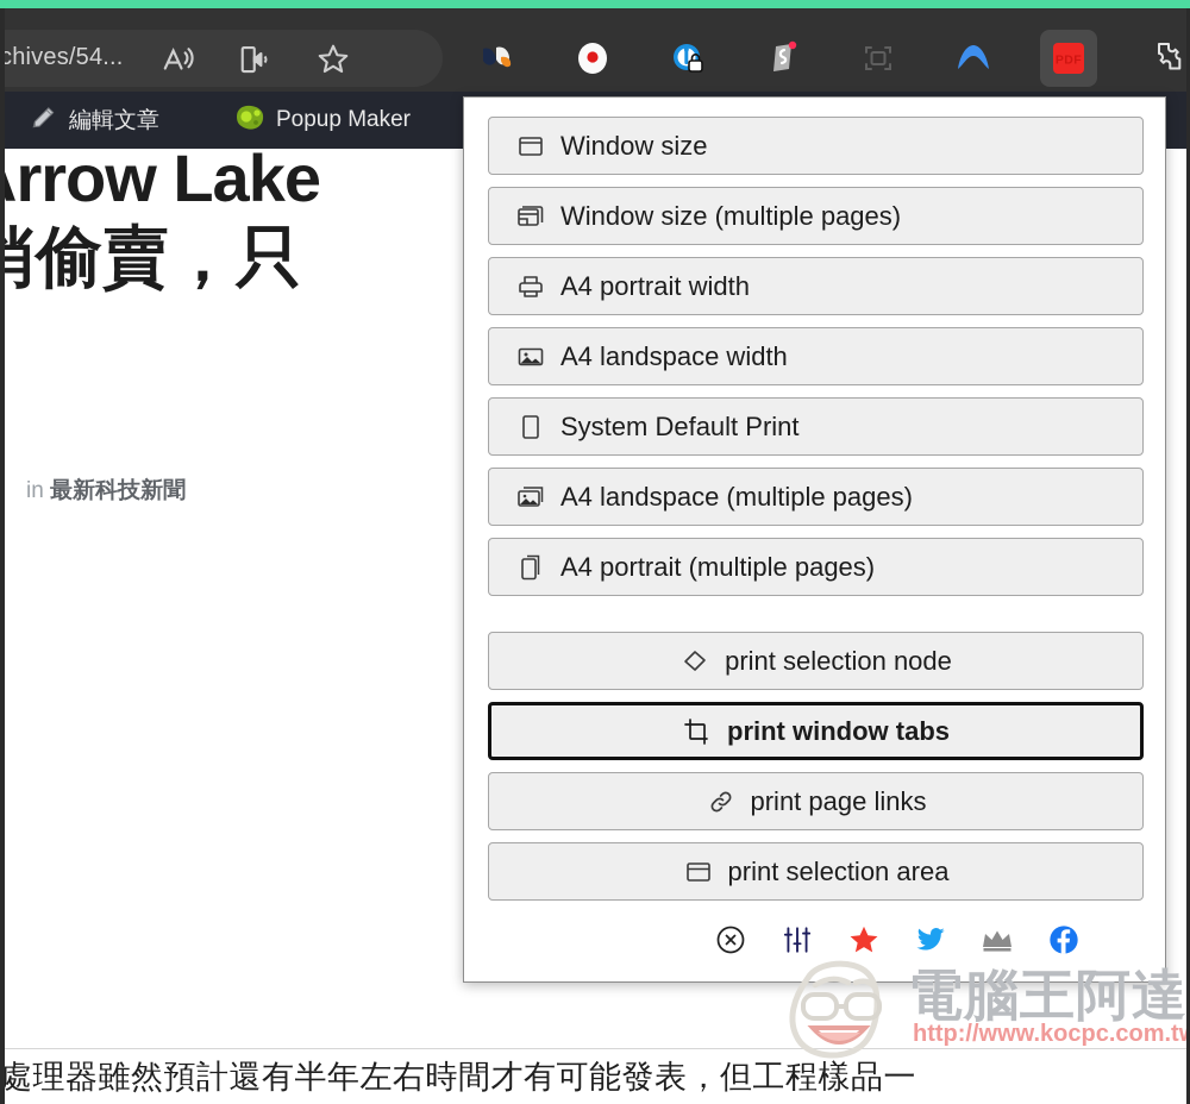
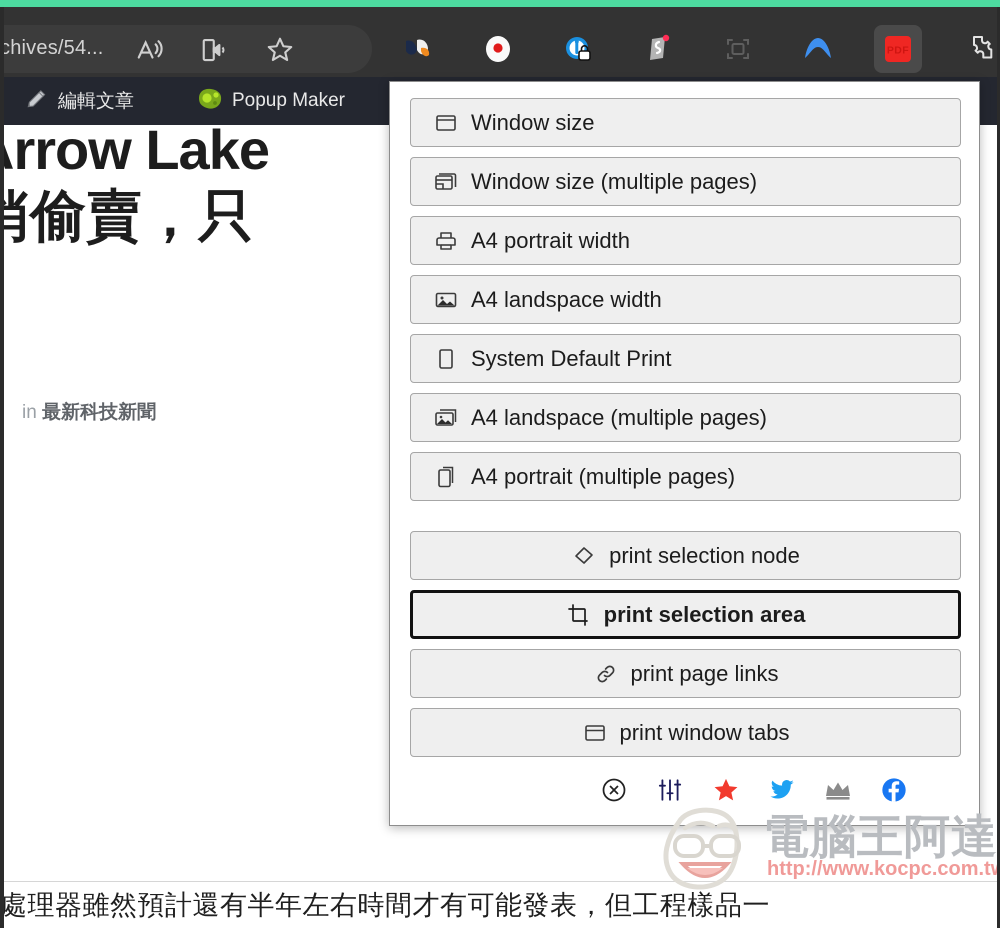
  chives/54...
  PDF
  編輯文章
  Popup Maker
  rrow Lake
  偷賣，只
  in 最新科技新聞
  處理器雖然預計還有半年左右時間才有可能發表，但工程樣品一
  Window size
  Window size (multiple pages)
  A4 portrait width
  A4 landspace width
  System Default Print
  A4 landspace (multiple pages)
  A4 portrait (multiple pages)
  print selection node
- print window tabs
+ print selection area
  print page links
- print selection area
+ print window tabs
  電腦王阿達
  http://www.kocpc.com.t
